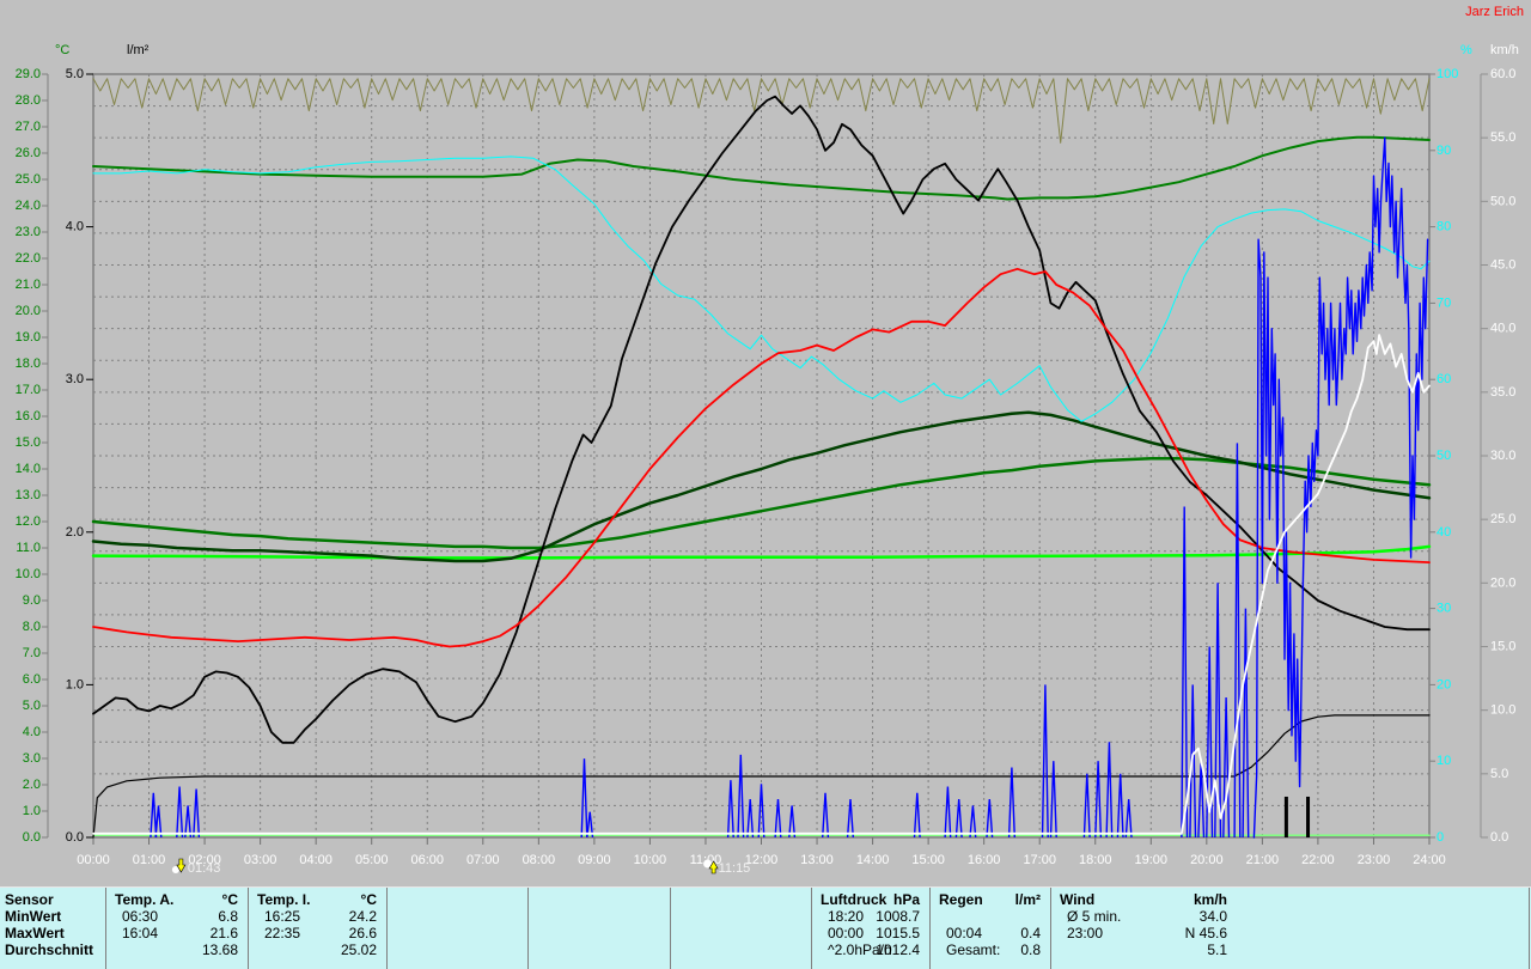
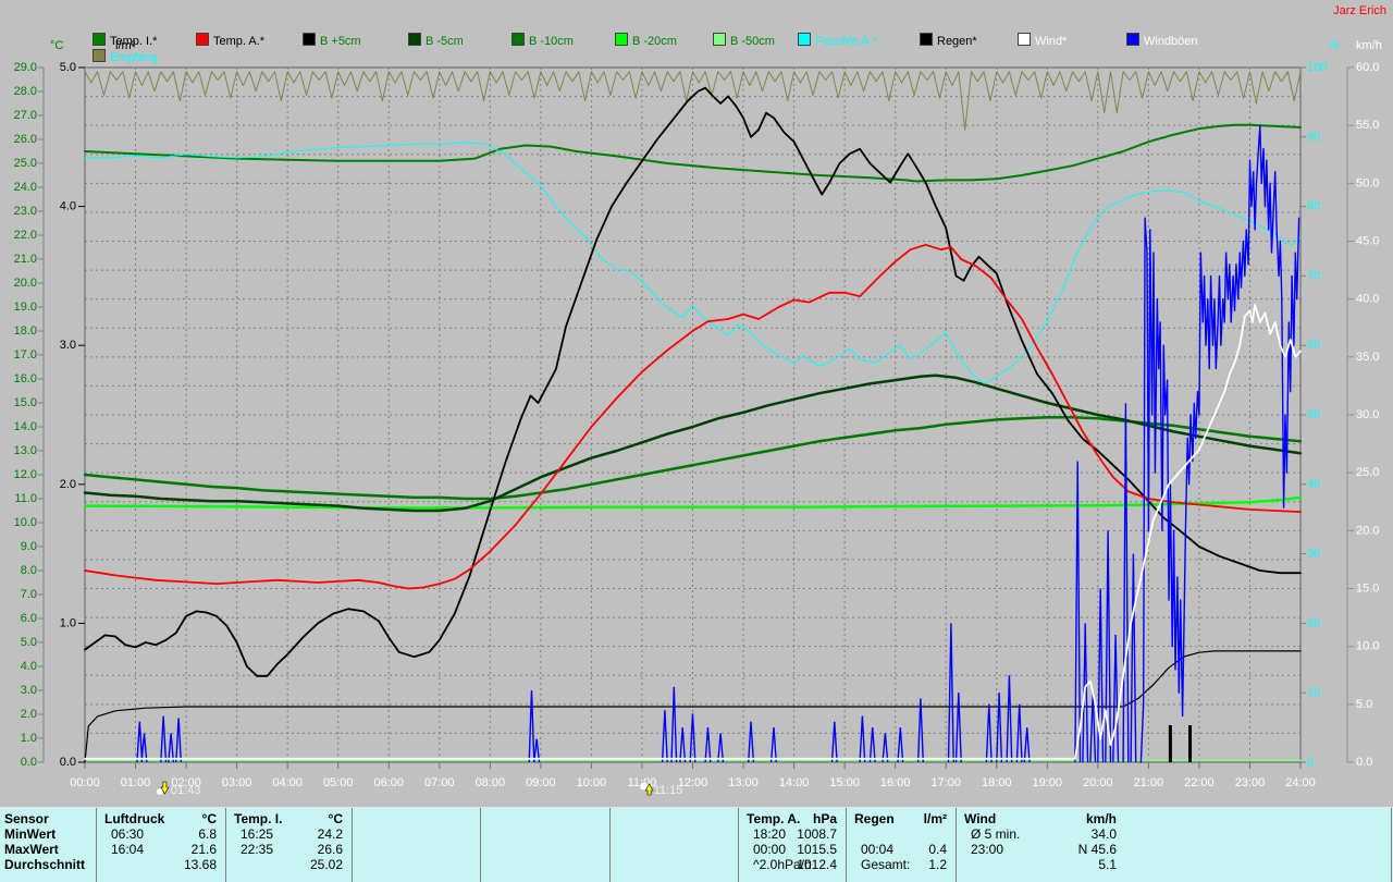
  Jarz Erich
  °C
  l/m²
  %
  km/h
+ Temp. I.*
+ Temp. A.*
+ B +5cm
+ B -5cm
+ B -10cm
+ B -20cm
+ B -50cm
+ Feuchte A.*
+ Regen*
+ Wind*
+ Windböen
+ Empfang
  0.0
  1.0
  2.0
  3.0
  4.0
  5.0
  6.0
  7.0
  8.0
  9.0
  10.0
  11.0
  12.0
  13.0
  14.0
  15.0
  16.0
  17.0
  18.0
  19.0
  20.0
  21.0
  22.0
  23.0
  24.0
  25.0
  26.0
  27.0
  28.0
  29.0
  0.0
  1.0
  2.0
  3.0
  4.0
  5.0
  0
  10
  20
  30
  40
  50
  60
  70
  80
  90
  100
  0.0
  5.0
  10.0
  15.0
  20.0
  25.0
  30.0
  35.0
  40.0
  45.0
  50.0
  55.0
  60.0
  00:00
  01:00
  02:00
  03:00
  04:00
  05:00
  06:00
  07:00
  08:00
  09:00
  10:00
  11:00
  12:00
  13:00
  14:00
  15:00
  16:00
  17:00
  18:00
  19:00
  20:00
  21:00
  22:00
  23:00
  24:00
  01:43
  11:15
  Sensor
  MinWert
  MaxWert
  Durchschnitt
- Temp. A.
+ Luftdruck
  °C
  06:30
  6.8
  16:04
  21.6
  13.68
  Temp. I.
  °C
  16:25
  24.2
  22:35
  26.6
  25.02
- Luftdruck
+ Temp. A.
  hPa
  18:20
  1008.7
  00:00
  1015.5
  ^2.0hPa/h
  1012.4
  Regen
  l/m²
  00:04
  0.4
  Gesamt:
- 0.8
+ 1.2
  Wind
  km/h
  Ø 5 min.
  34.0
  23:00
  N 45.6
  5.1
